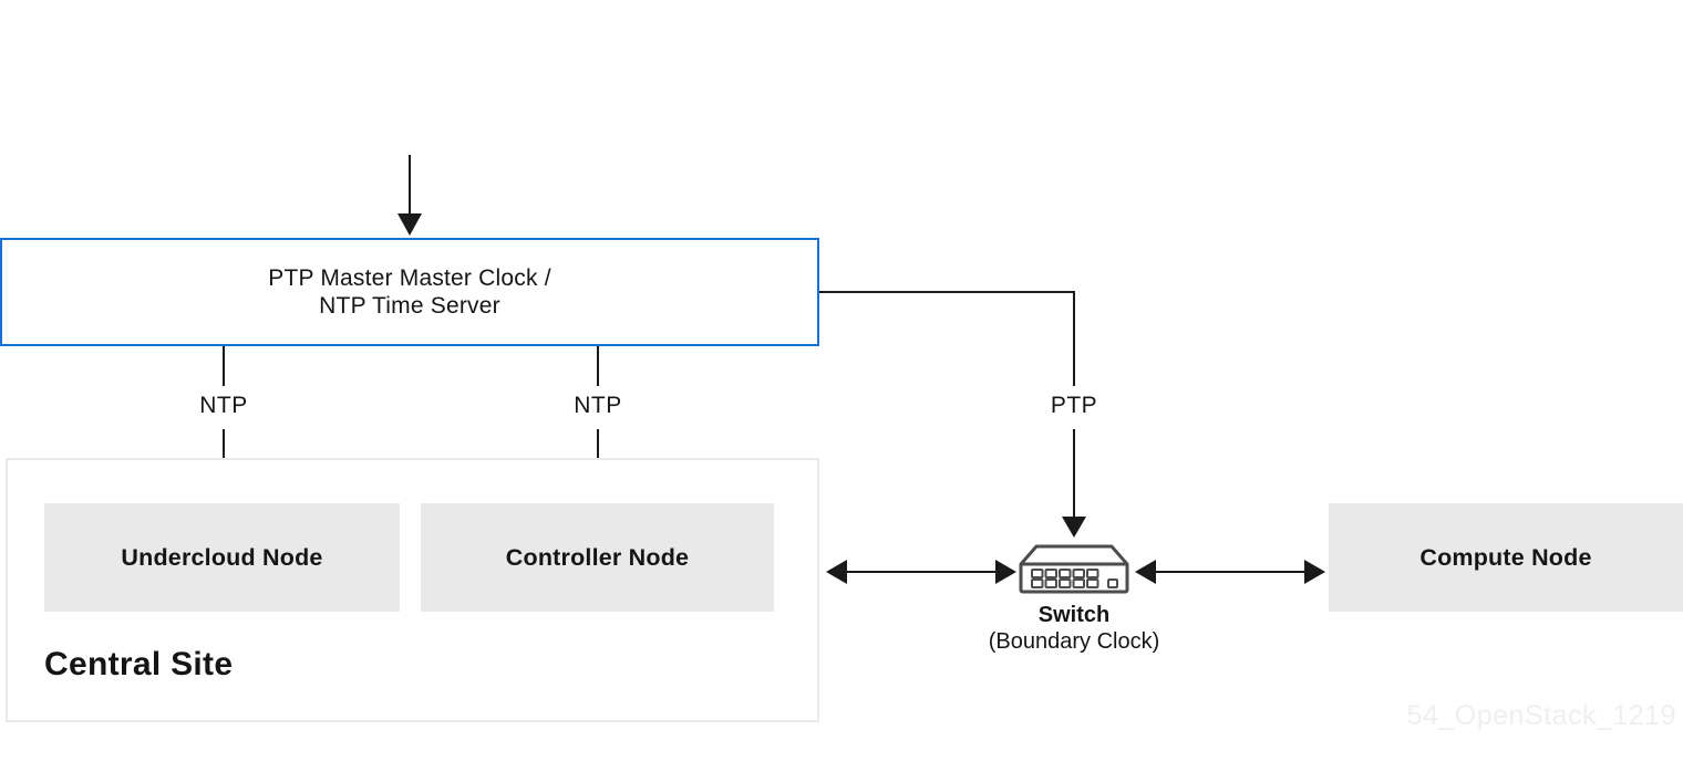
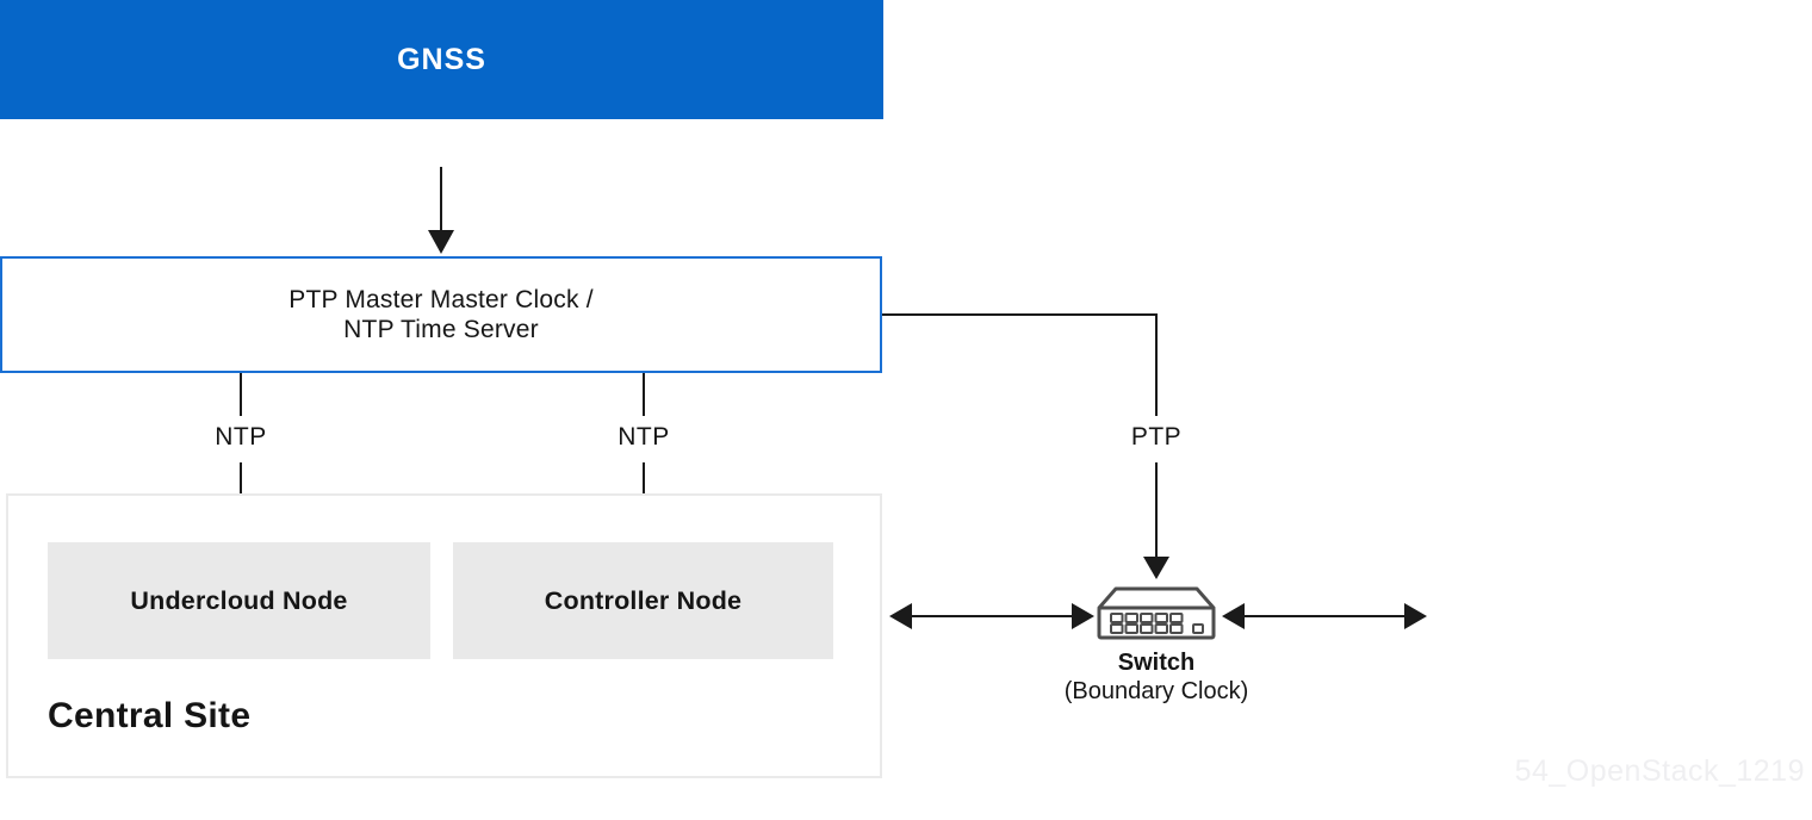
+ GNSS
  PTP Master Master Clock /
  NTP Time Server
  Undercloud Node
  Controller Node
  Central Site
  NTP
  NTP
  PTP
  Switch
  (Boundary Clock)
- Compute Node
